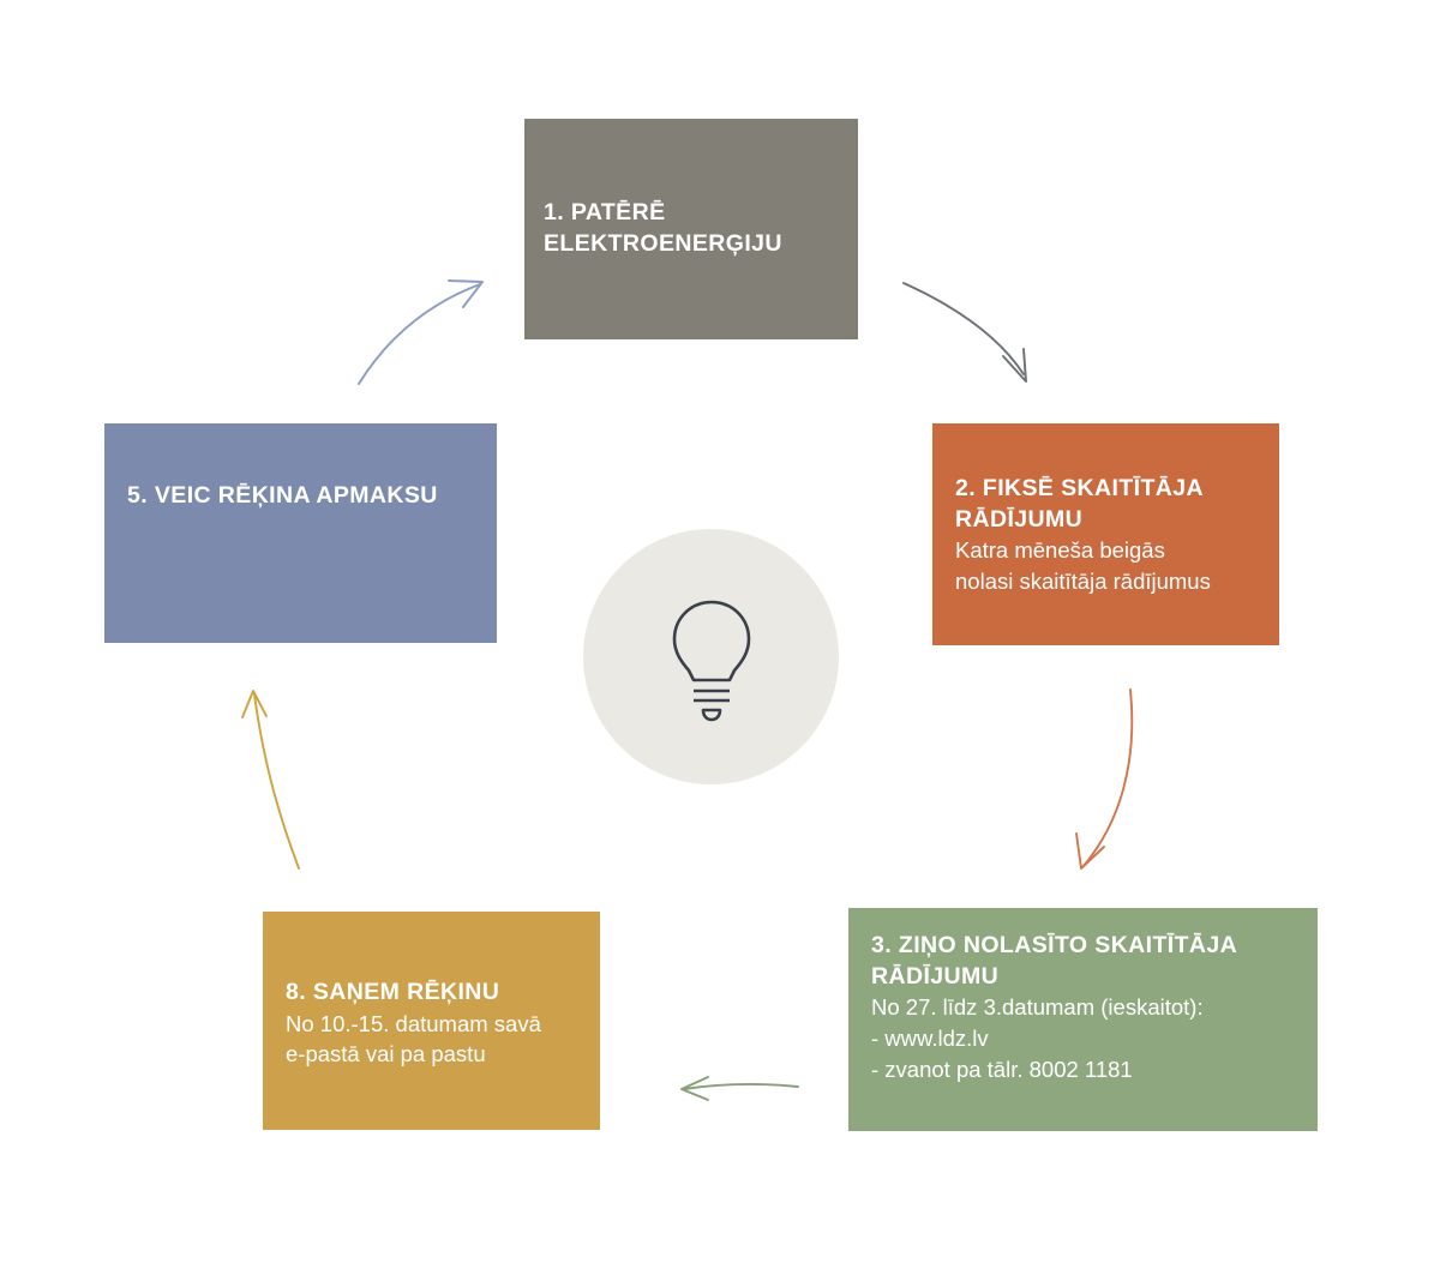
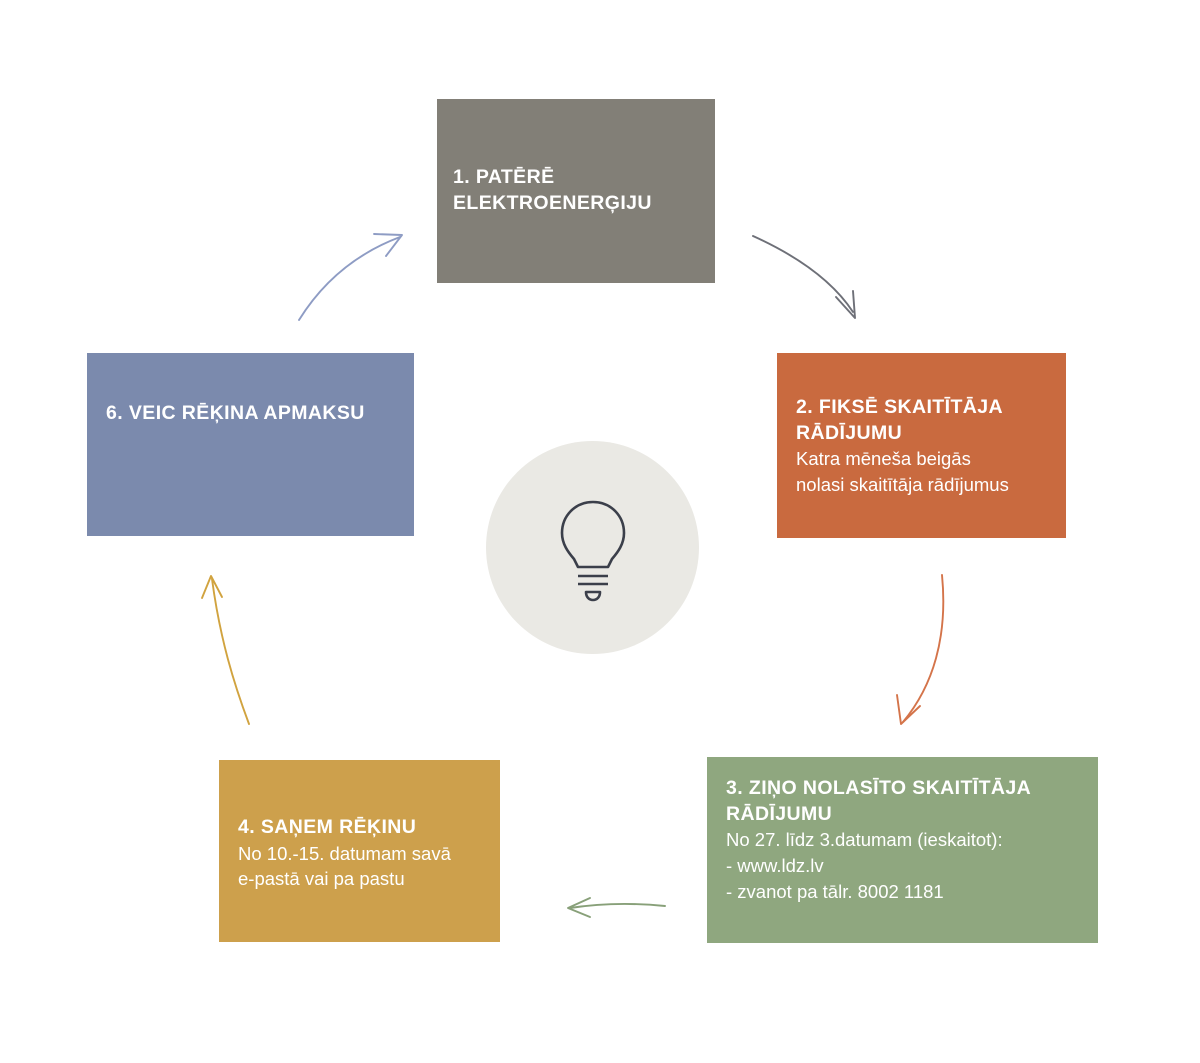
  1. PATĒRĒ
  ELEKTROENERĢIJU
  2. FIKSĒ SKAITĪTĀJA
  RĀDĪJUMU
  Katra mēneša beigās
  nolasi skaitītāja rādījumus
  3. ZIŅO NOLASĪTO SKAITĪTĀJA
  RĀDĪJUMU
  No 27. līdz 3.datumam (ieskaitot):
  - www.ldz.lv
  - zvanot pa tālr. 8002 1181
- 8. SAŅEM RĒĶINU
+ 4. SAŅEM RĒĶINU
  No 10.-15. datumam savā
  e-pastā vai pa pastu
- 5. VEIC RĒĶINA APMAKSU
+ 6. VEIC RĒĶINA APMAKSU
